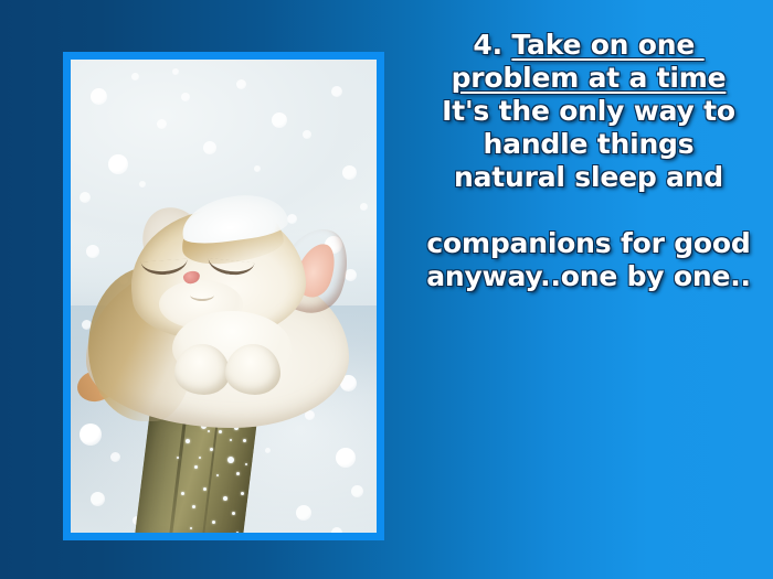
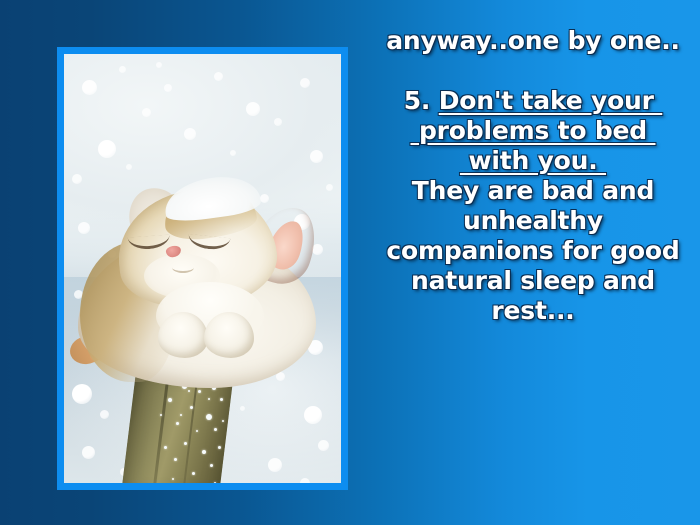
- 4. Take on one
- problem at a time
- It's the only way to
- handle things
- natural sleep and
+ anyway..one by one..
+ 5. Don't take your
+ problems to bed
+ with you.
+ They are bad and
+ unhealthy
  companions for good
- anyway..one by one..
+ natural sleep and
+ rest...
